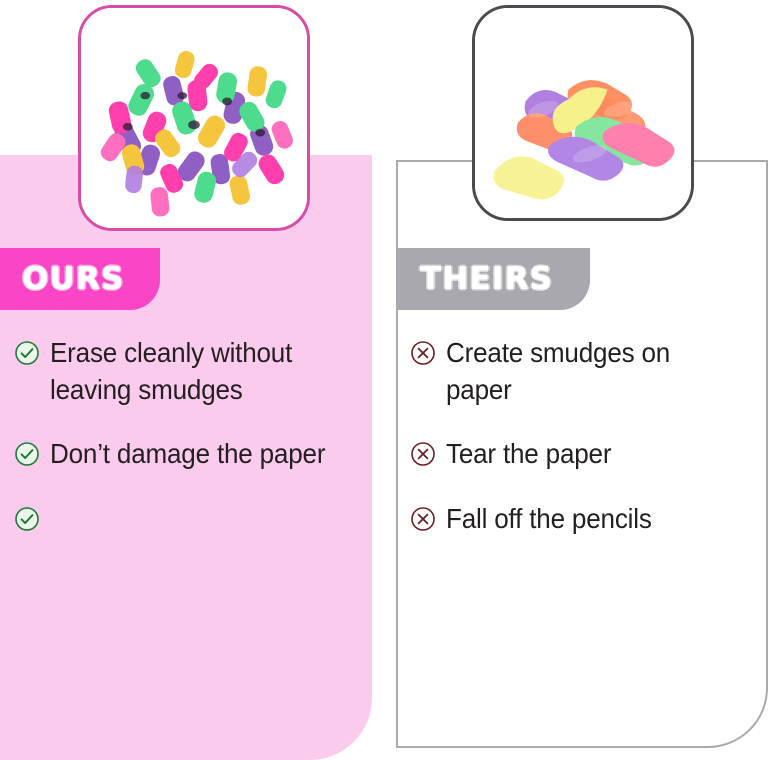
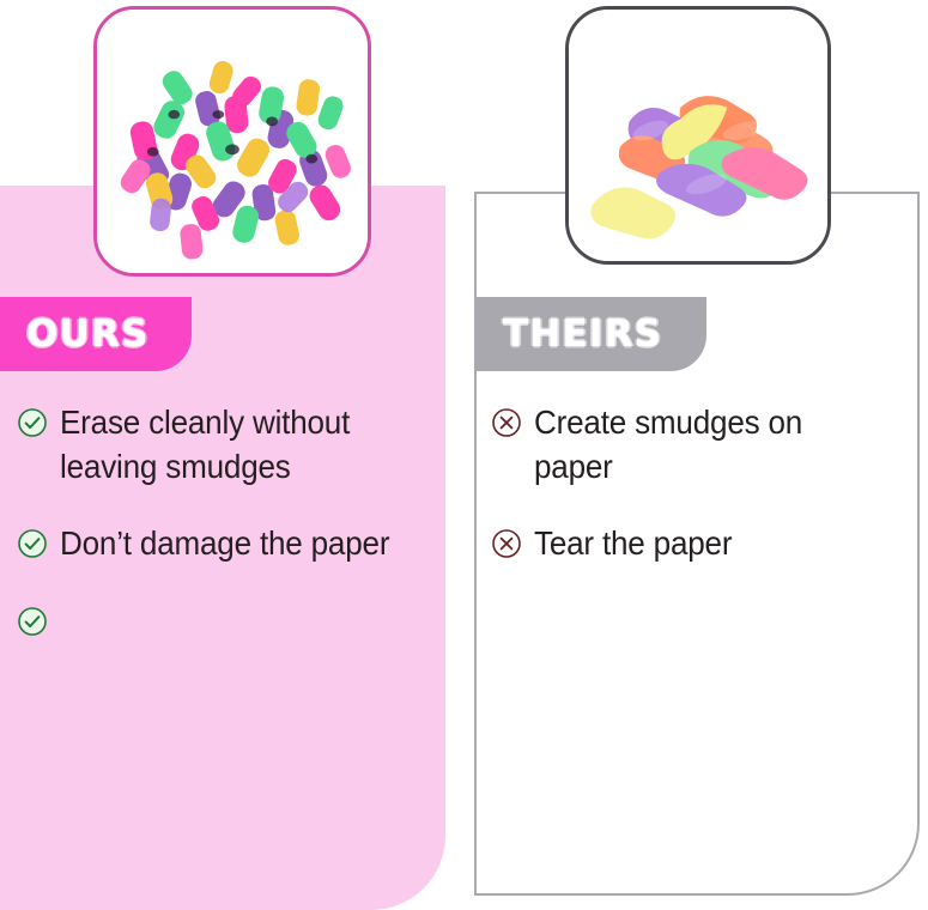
  OURS
  Erase cleanly without
  leaving smudges
  Don’t damage the paper
  THEIRS
  Create smudges on
  paper
  Tear the paper
- Fall off the pencils
